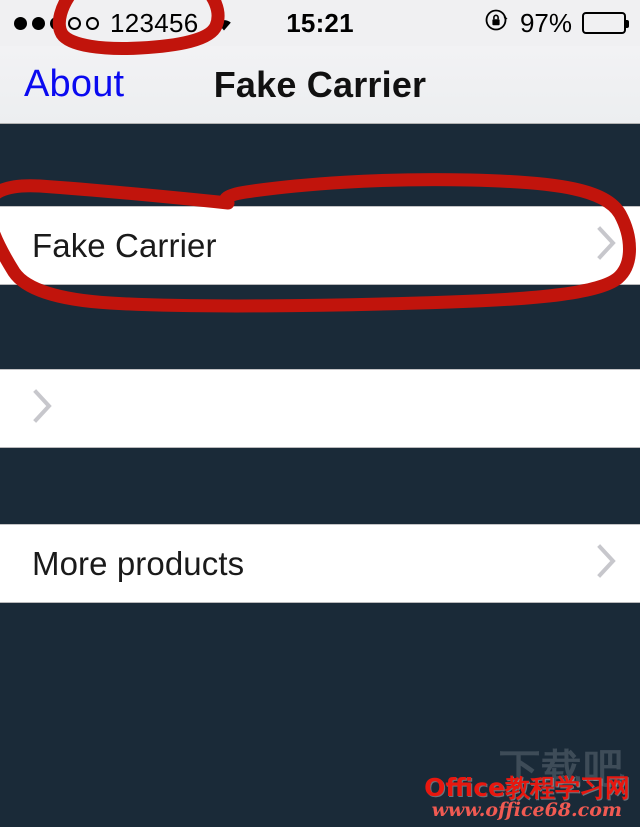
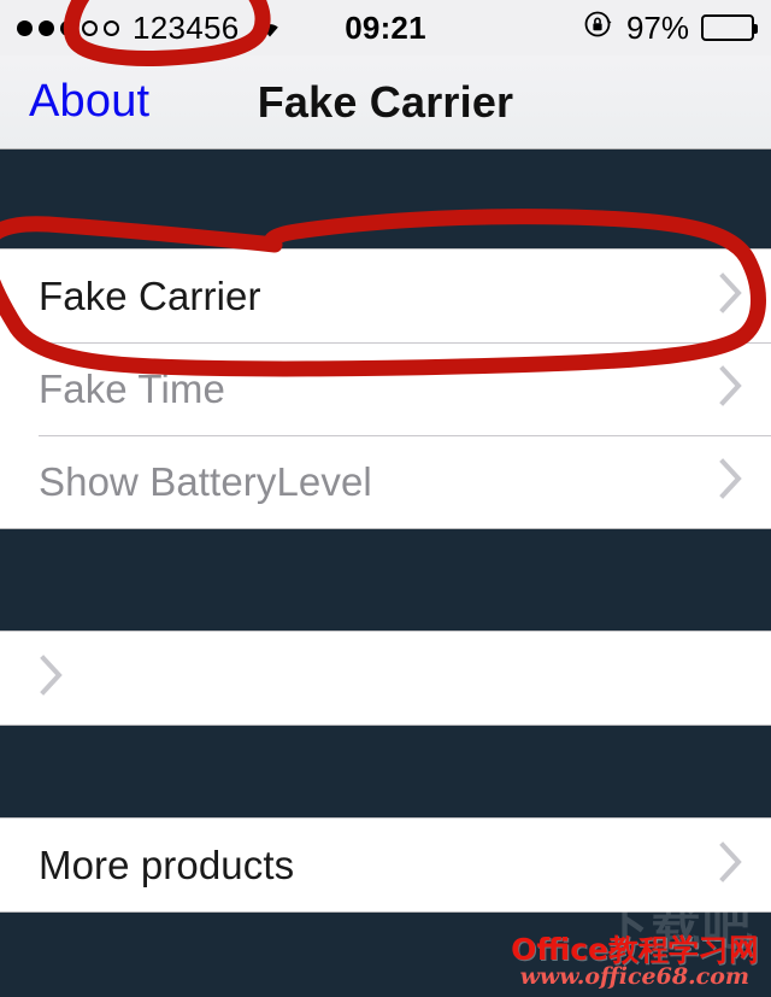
  123456
- 15:21
+ 09:21
  97%
  About
  Fake Carrier
  Fake Carrier
+ Fake Time
+ Show BatteryLevel
  More products
  下载吧
  Office教程学习网
  www.office68.com
